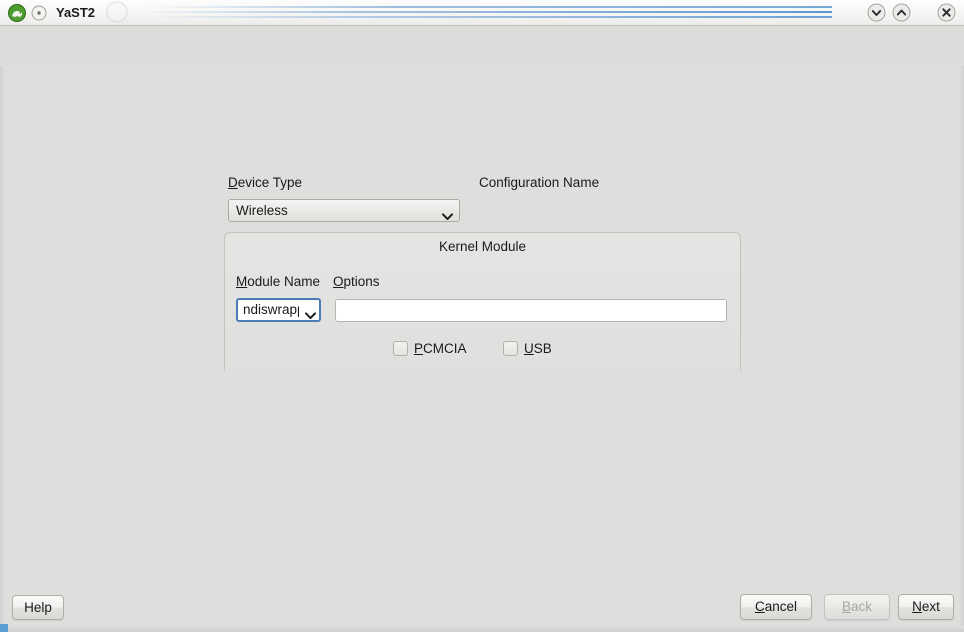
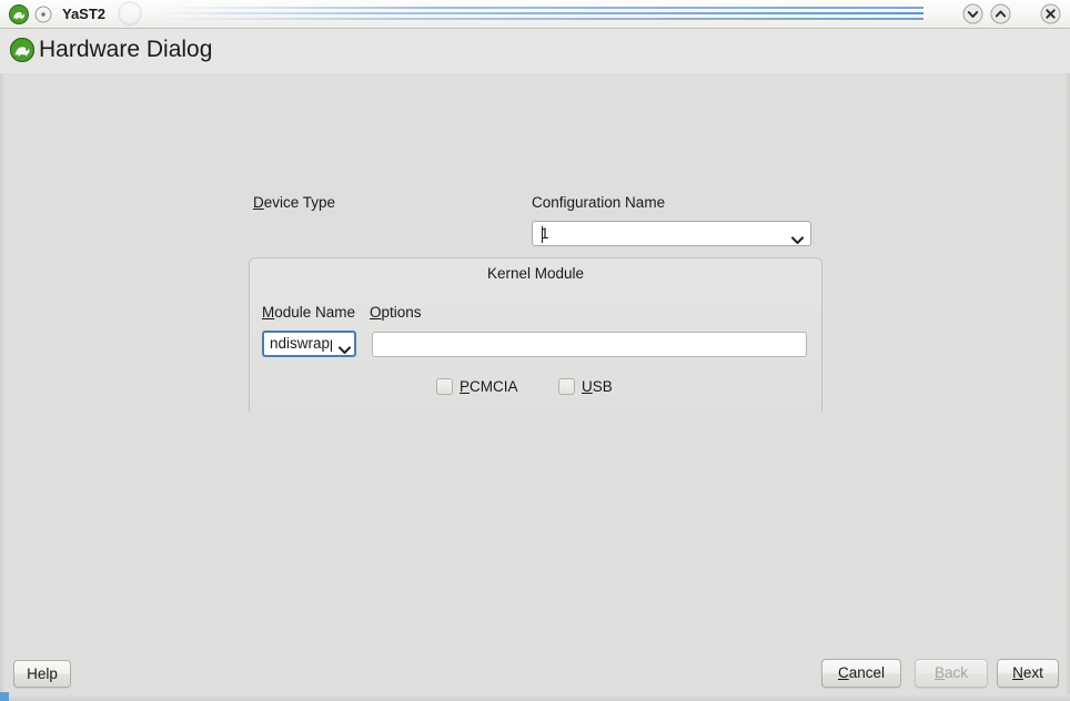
  YaST2
+ Hardware Dialog
  Device Type
- Wireless
  Configuration Name
+ 1
  Kernel Module
  Module Name
  Options
  ndiswrap
  PCMCIA
  USB
  Help
  Cancel
  Back
  Next
